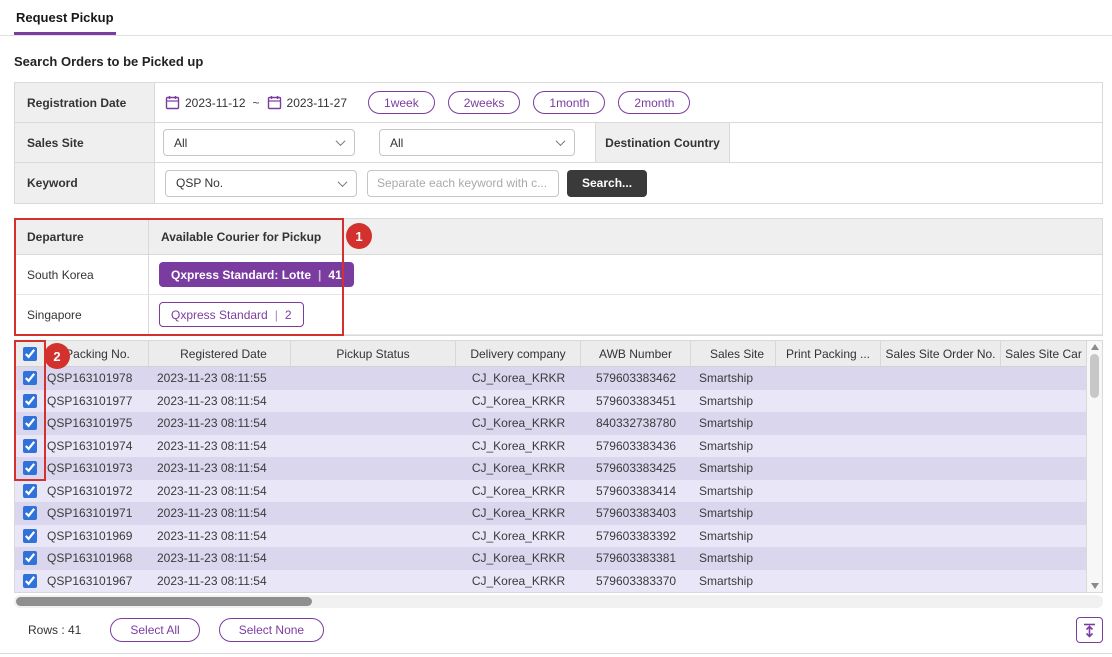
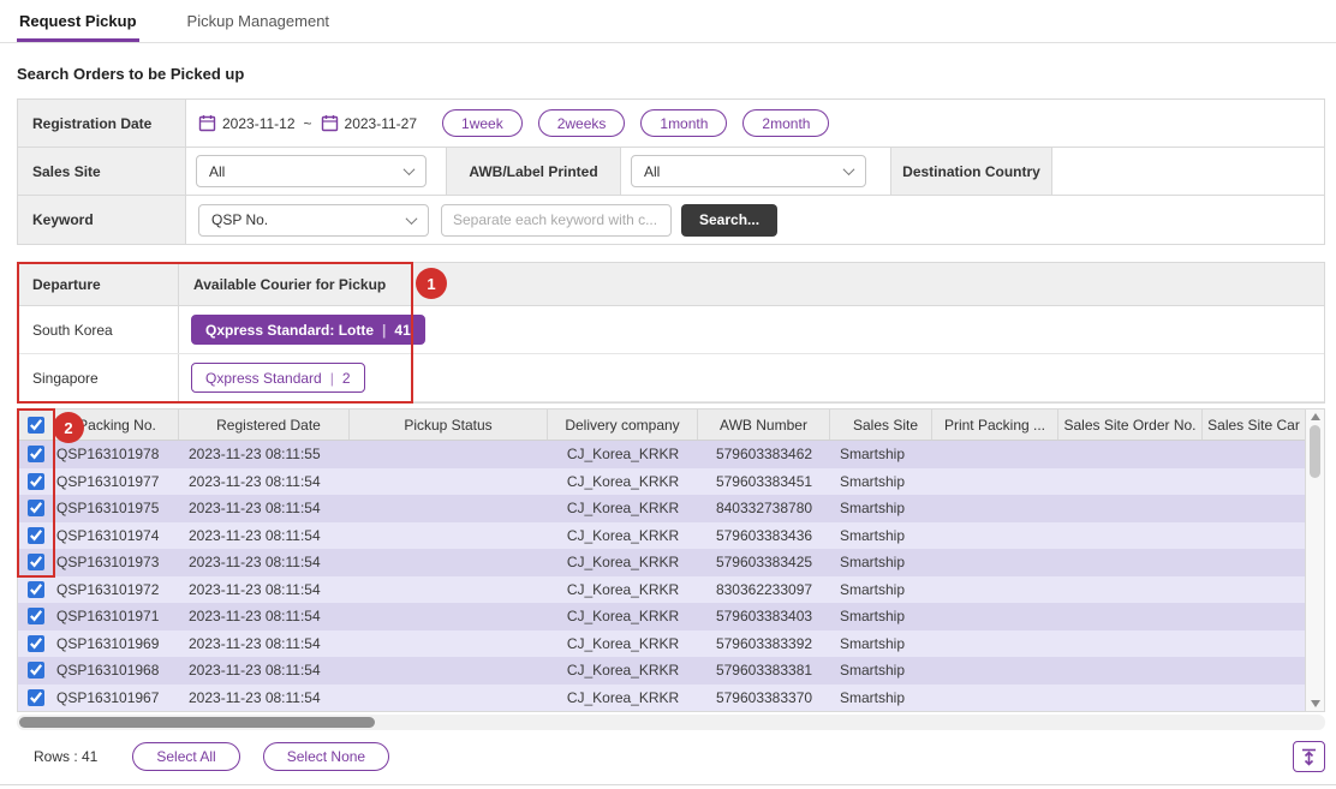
  Request Pickup
+ Pickup Management
  Search Orders to be Picked up
  Registration Date
  2023-11-12
  ~
  2023-11-27
  1week
  2weeks
  1month
  2month
  Sales Site
  All
+ AWB/Label Printed
  All
  Destination Country
  Keyword
  QSP No.
  Separate each keyword with c...
  Search...
  Departure
  Available Courier for Pickup
  South Korea
  Qxpress Standard: Lotte
  |
  41
  Singapore
  Qxpress Standard
  |
  2
  1
  acking No.
  Registered Date
  Pickup Status
  Delivery company
  AWB Number
  Sales Site
  Print Packing ...
  Sales Site Order No.
  Sales Site Car
  QSP163101978
  2023-11-23 08:11:55
  CJ_Korea_KRKR
  579603383462
  Smartship
  QSP163101977
  2023-11-23 08:11:54
  CJ_Korea_KRKR
  579603383451
  Smartship
  QSP163101975
  2023-11-23 08:11:54
  CJ_Korea_KRKR
  840332738780
  Smartship
  QSP163101974
  2023-11-23 08:11:54
  CJ_Korea_KRKR
  579603383436
  Smartship
  QSP163101973
  2023-11-23 08:11:54
  CJ_Korea_KRKR
  579603383425
  Smartship
  QSP163101972
  2023-11-23 08:11:54
  CJ_Korea_KRKR
- 579603383414
+ 830362233097
  Smartship
  QSP163101971
  2023-11-23 08:11:54
  CJ_Korea_KRKR
  579603383403
  Smartship
  QSP163101969
  2023-11-23 08:11:54
  CJ_Korea_KRKR
  579603383392
  Smartship
  QSP163101968
  2023-11-23 08:11:54
  CJ_Korea_KRKR
  579603383381
  Smartship
  QSP163101967
  2023-11-23 08:11:54
  CJ_Korea_KRKR
  579603383370
  Smartship
  2
  Rows : 41
  Select All
  Select None
